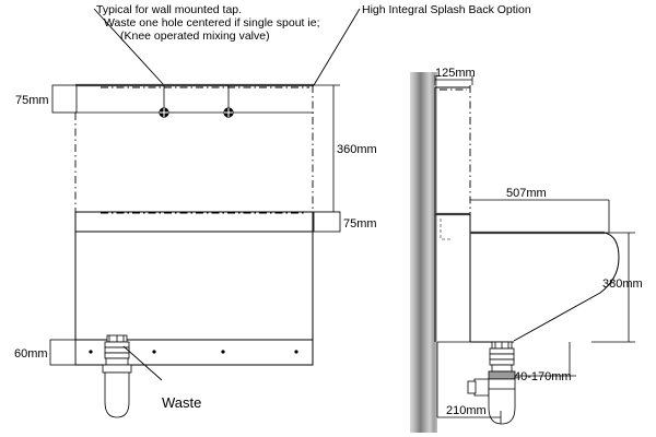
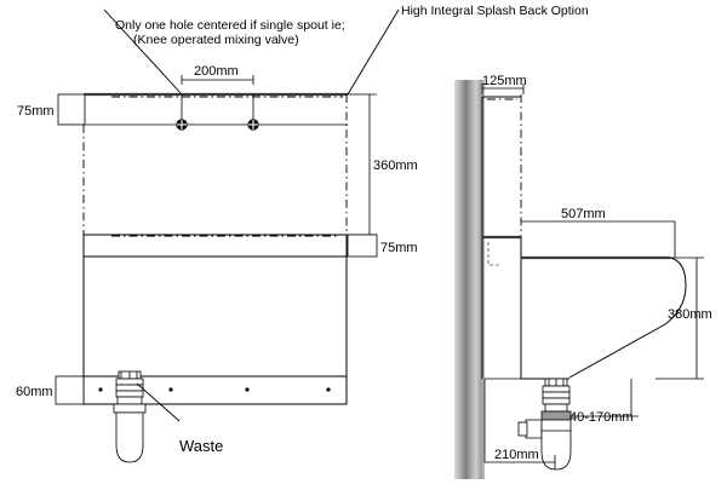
- Typical for wall mounted tap.
- Waste one hole centered if single spout ie;
+ Only one hole centered if single spout ie;
  (Knee operated mixing valve)
  High Integral Splash Back Option
+ 200mm
  75mm
  360mm
  75mm
  60mm
  Waste
  125mm
  507mm
  380mm
  40-170mm
  210mm
